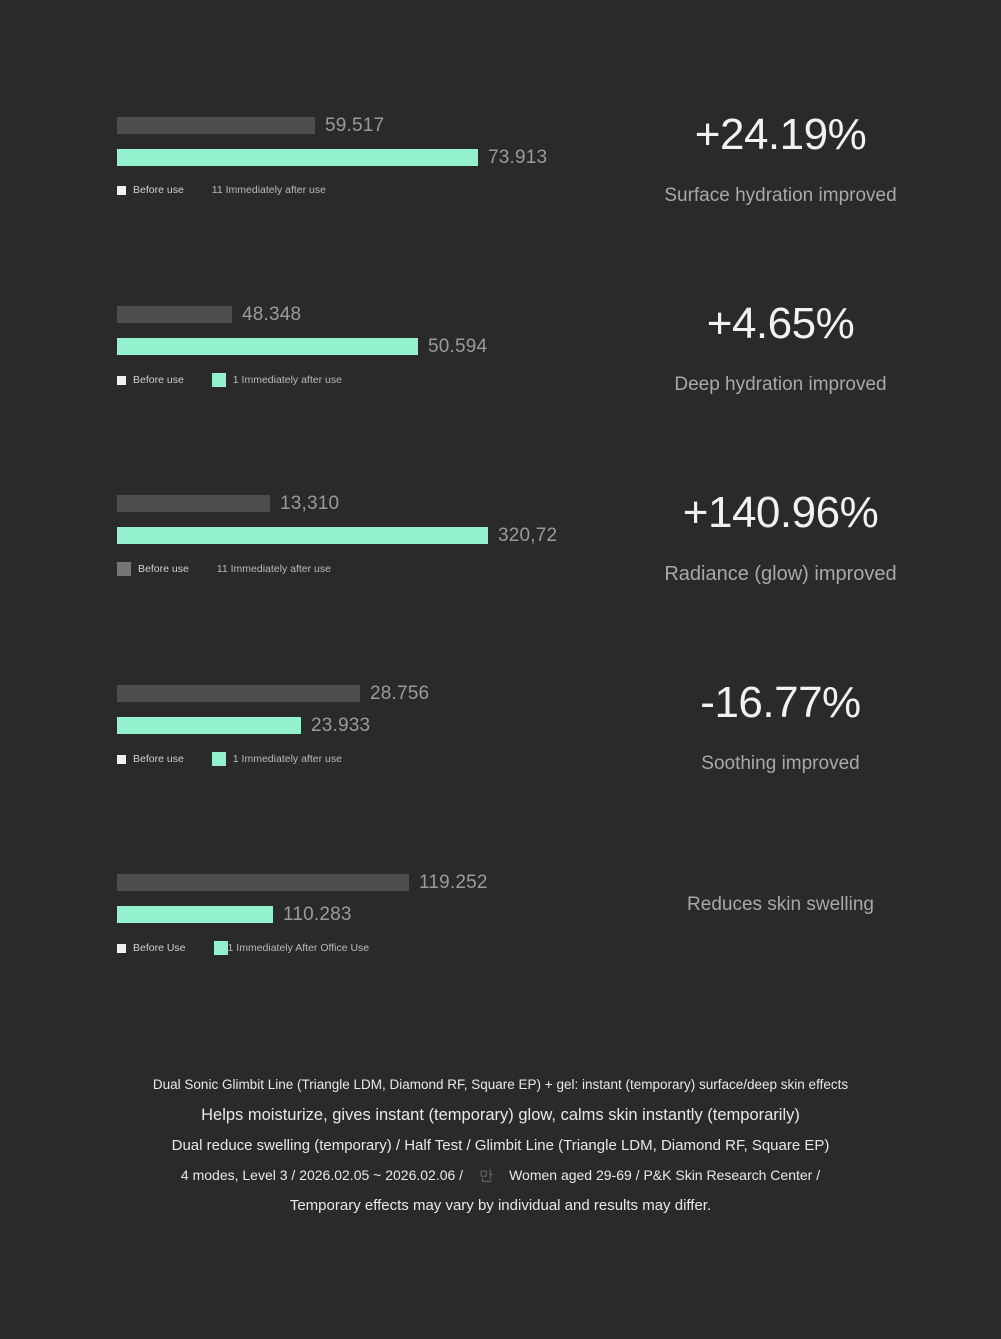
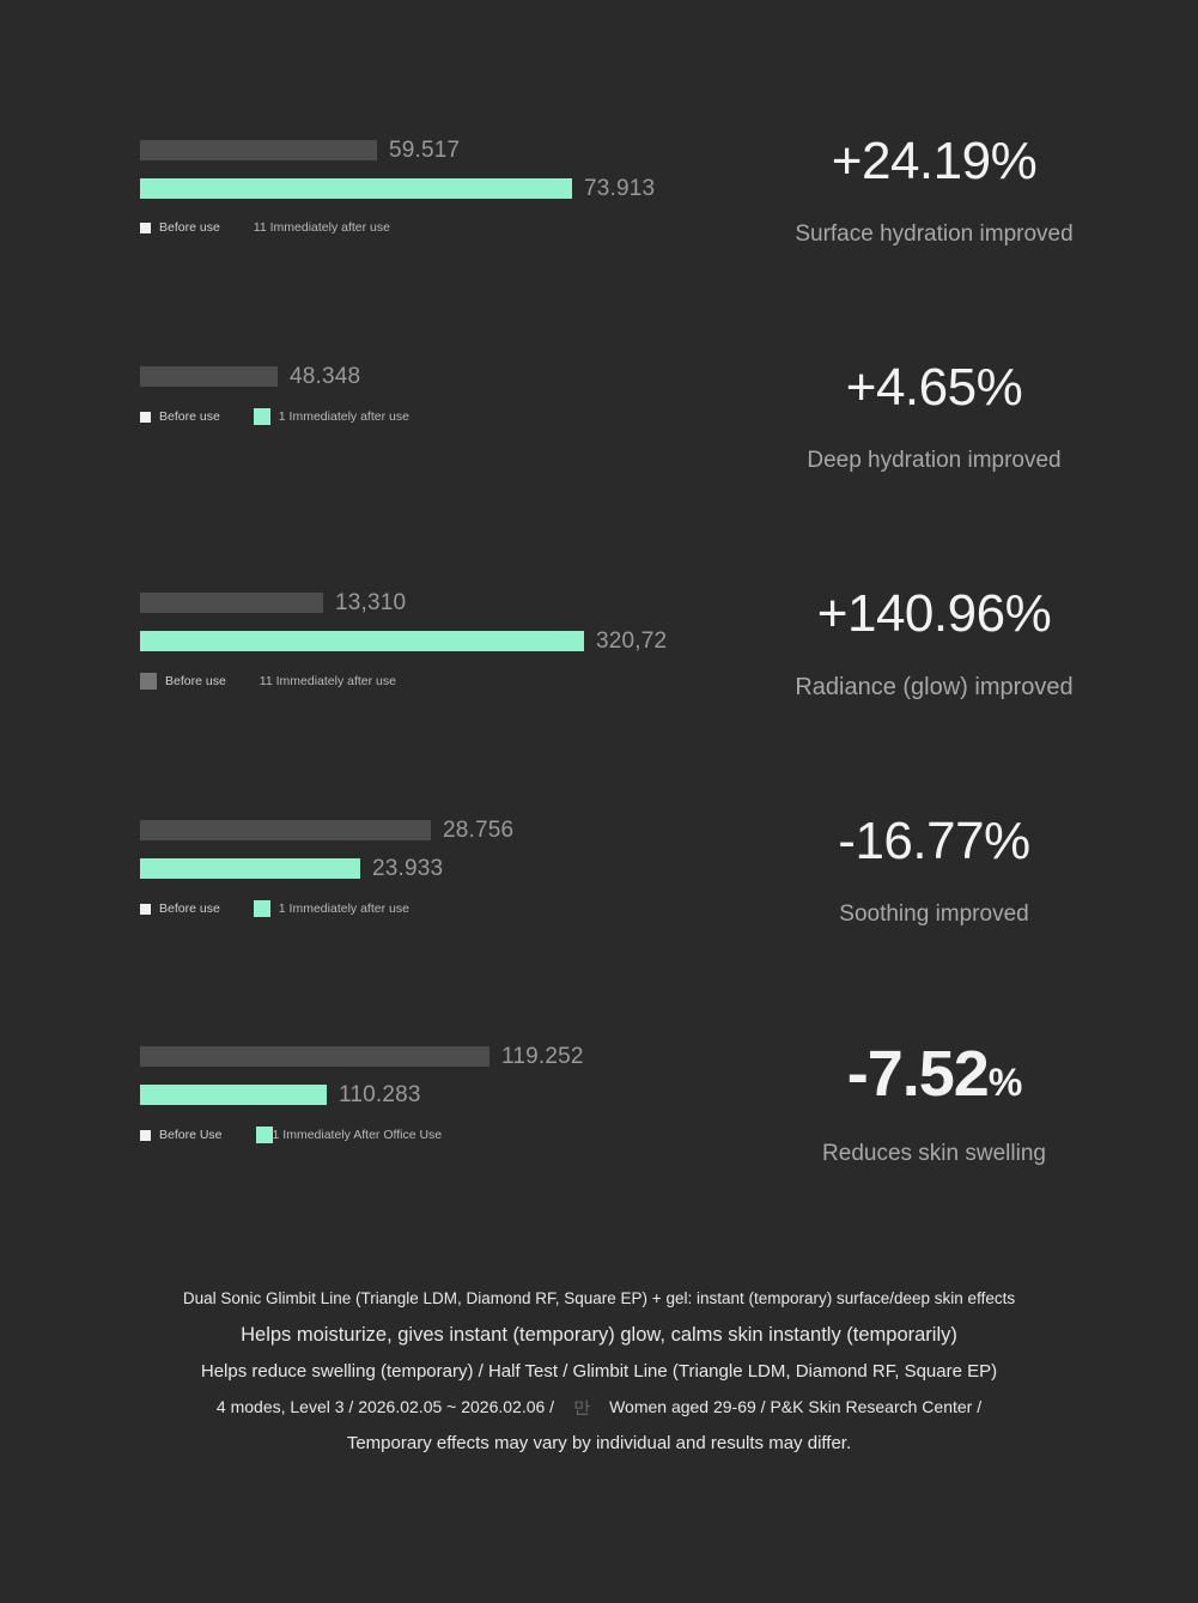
  59.517
  73.913
  Before use
  11 Immediately after use
  +24.19%
  Surface hydration improved
  48.348
- 50.594
  Before use
  1 Immediately after use
  +4.65%
  Deep hydration improved
  13,310
  320,72
  Before use
  11 Immediately after use
  +140.96%
  Radiance (glow) improved
  28.756
  23.933
  Before use
  1 Immediately after use
  -16.77%
  Soothing improved
  119.252
  110.283
  Before Use
  1 Immediately After Office Use
+ -7.52%
  Reduces skin swelling
  Dual Sonic Glimbit Line (Triangle LDM, Diamond RF, Square EP) + gel: instant (temporary) surface/deep skin effects
  Helps moisturize, gives instant (temporary) glow, calms skin instantly (temporarily)
- Dual reduce swelling (temporary) / Half Test / Glimbit Line (Triangle LDM, Diamond RF, Square EP)
+ Helps reduce swelling (temporary) / Half Test / Glimbit Line (Triangle LDM, Diamond RF, Square EP)
  4 modes, Level 3 / 2026.02.05 ~ 2026.02.06 / 만 Women aged 29-69 / P&K Skin Research Center /
  Temporary effects may vary by individual and results may differ.
